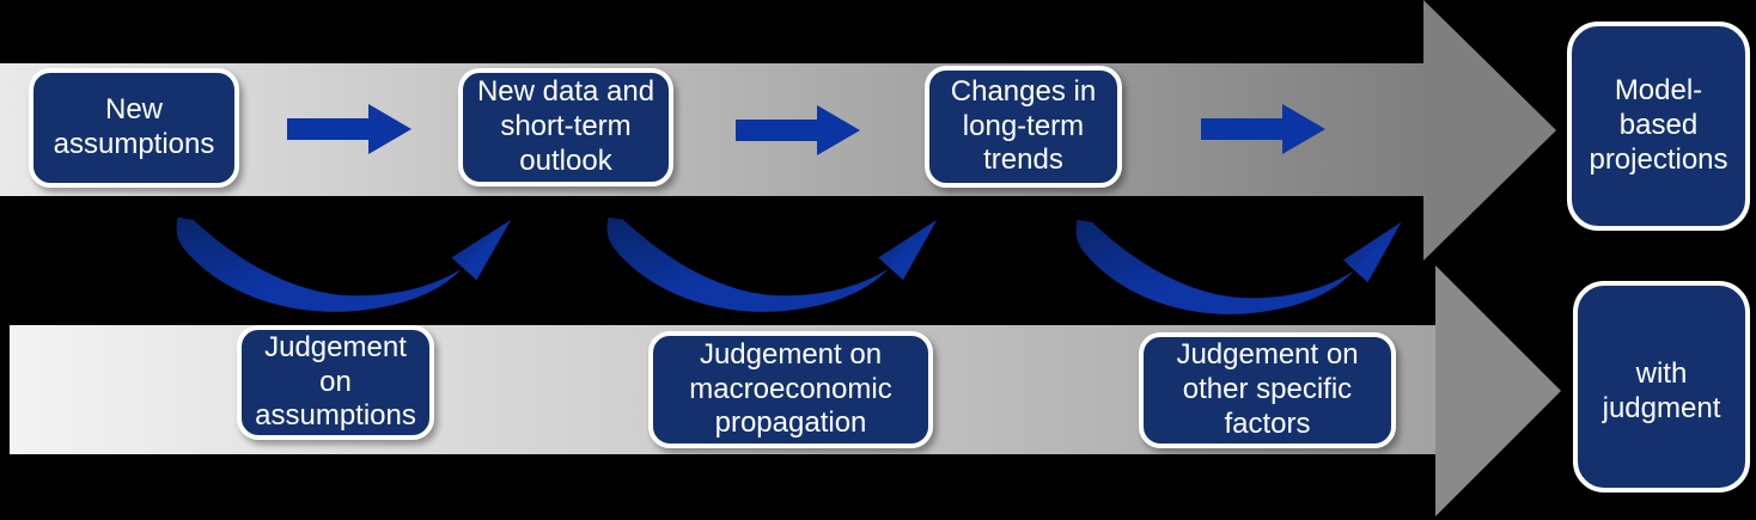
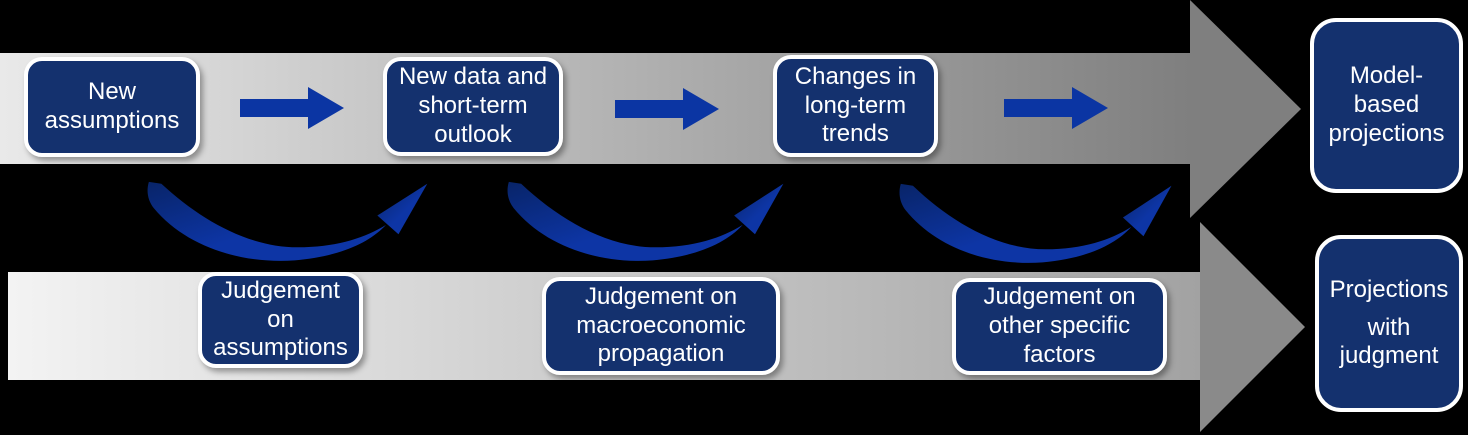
  New
  assumptions
  New data and
  short-term
  outlook
  Changes in
  long-term
  trends
  Model-
  based
  projections
  Judgement
  on
  assumptions
  Judgement on
  macroeconomic
  propagation
  Judgement on
  other specific
  factors
+ Projections
  with
  judgment
